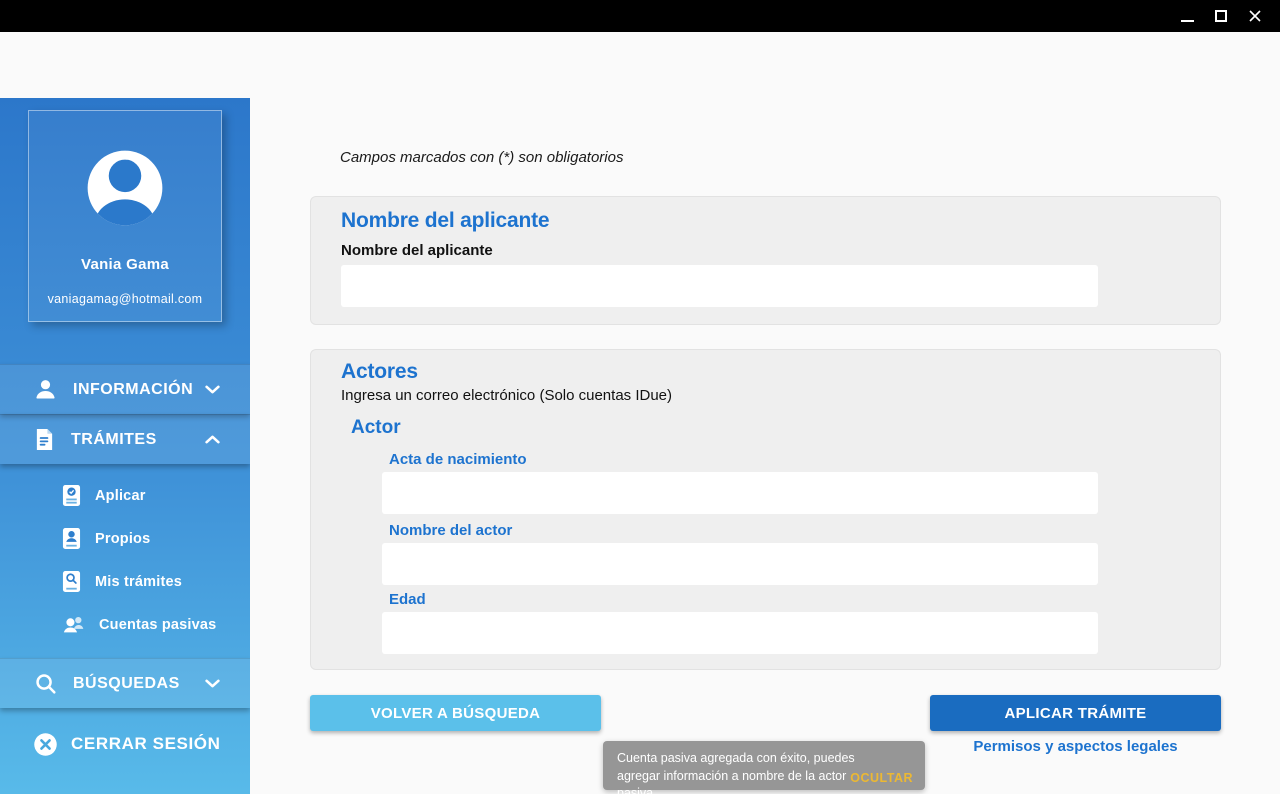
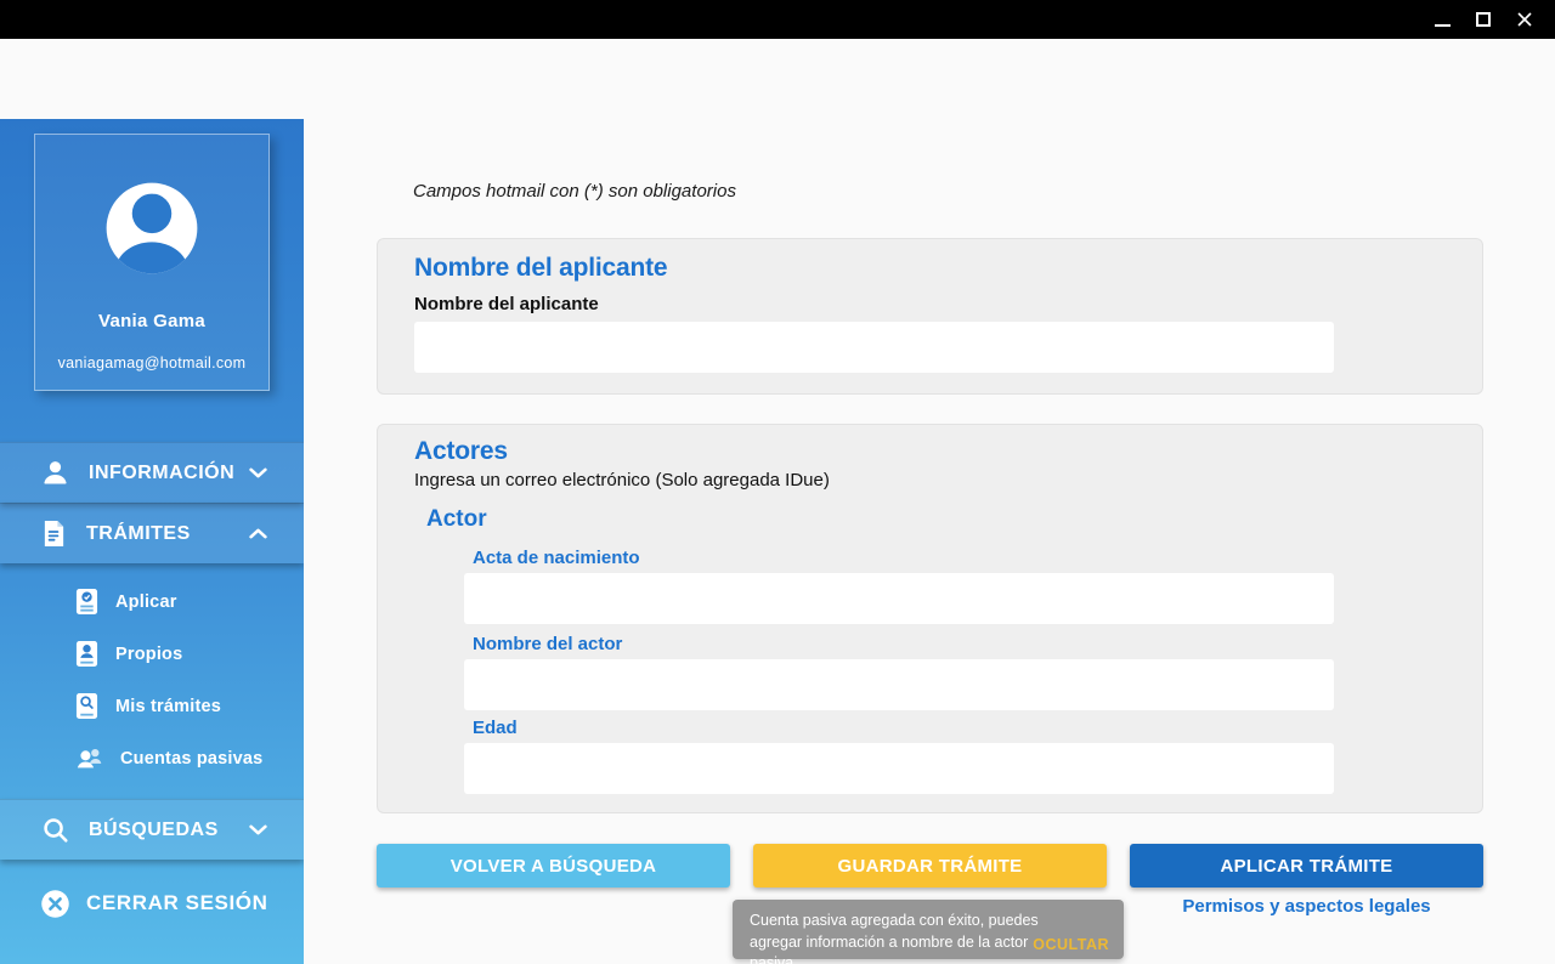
  Vania Gama
  vaniagamag@hotmail.com
  INFORMACIÓN
  TRÁMITES
  Aplicar
  Propios
  Mis trámites
  Cuentas pasivas
  BÚSQUEDAS
  CERRAR SESIÓN
- Campos marcados con (*) son obligatorios
+ Campos hotmail con (*) son obligatorios
  Nombre del aplicante
  Nombre del aplicante
  Actores
- Ingresa un correo electrónico (Solo cuentas IDue)
+ Ingresa un correo electrónico (Solo agregada IDue)
  Actor
  Acta de nacimiento
  Nombre del actor
  Edad
  VOLVER A BÚSQUEDA
+ GUARDAR TRÁMITE
  APLICAR TRÁMITE
  Permisos y aspectos legales
  Cuenta pasiva agregada con éxito, puedes agregar información a nombre de la actor pasiva
  OCULTAR
